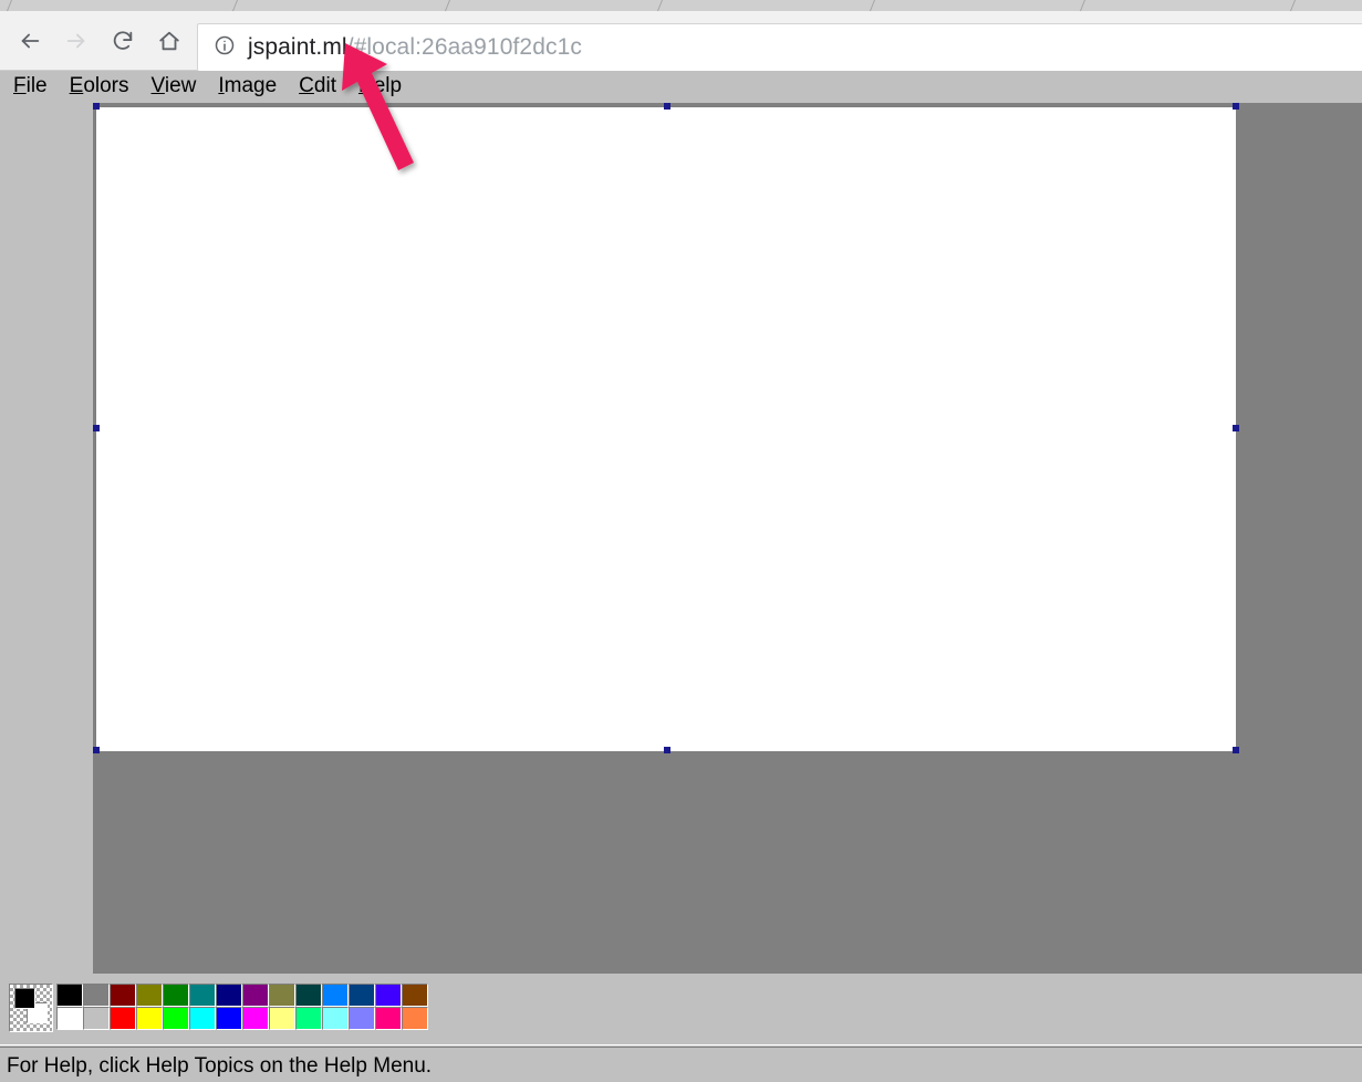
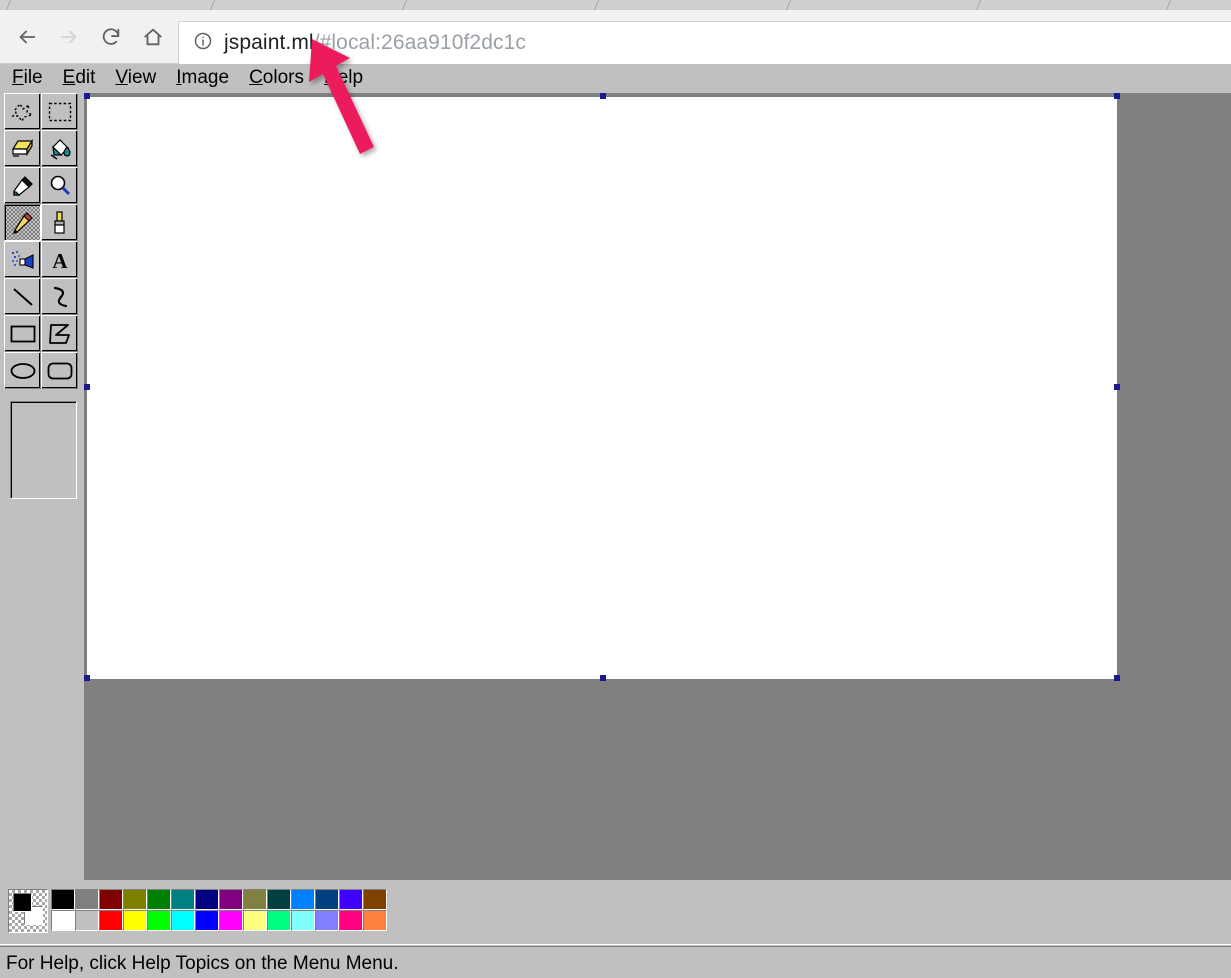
  jspaint.ml #local:26aa910f2dc1c
  File
- Eolors
+ Edit
  View
  Image
- Cdit
+ Colors
  elp
+ A
- For Help, click Help Topics on the Help Menu.
+ For Help, click Help Topics on the Menu Menu.
